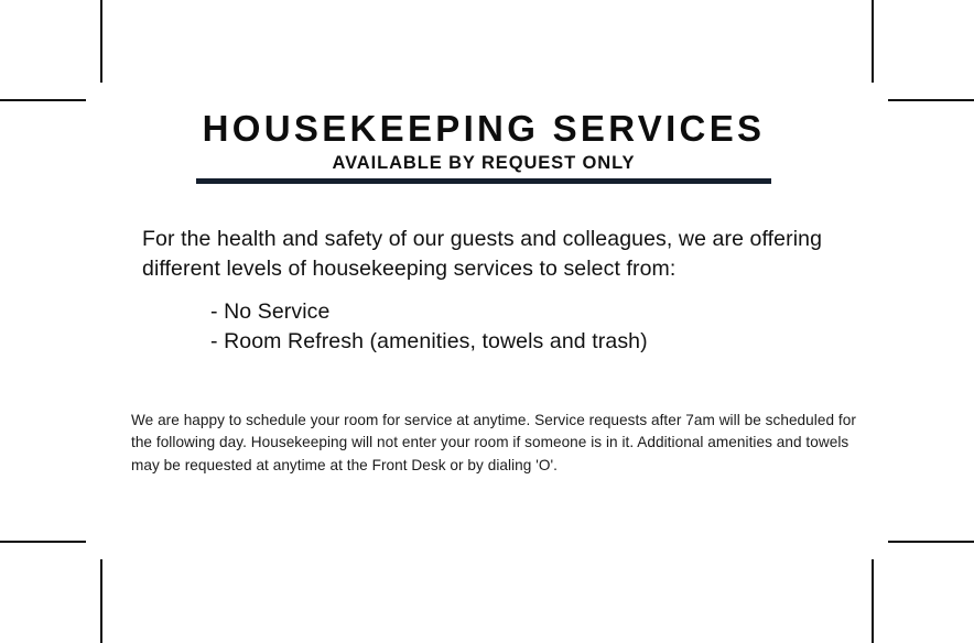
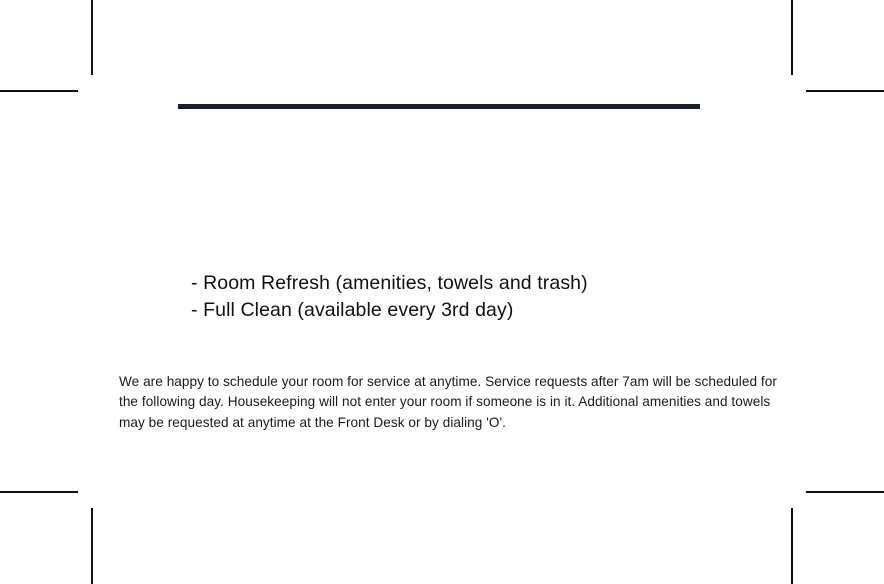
- HOUSEKEEPING SERVICES
- AVAILABLE BY REQUEST ONLY
- For the health and safety of our guests and colleagues, we are offering different levels of housekeeping services to select from:
- - No Service
  - Room Refresh (amenities, towels and trash)
+ - Full Clean (available every 3rd day)
  We are happy to schedule your room for service at anytime. Service requests after 7am will be scheduled for the following day. Housekeeping will not enter your room if someone is in it. Additional amenities and towels may be requested at anytime at the Front Desk or by dialing 'O'.
